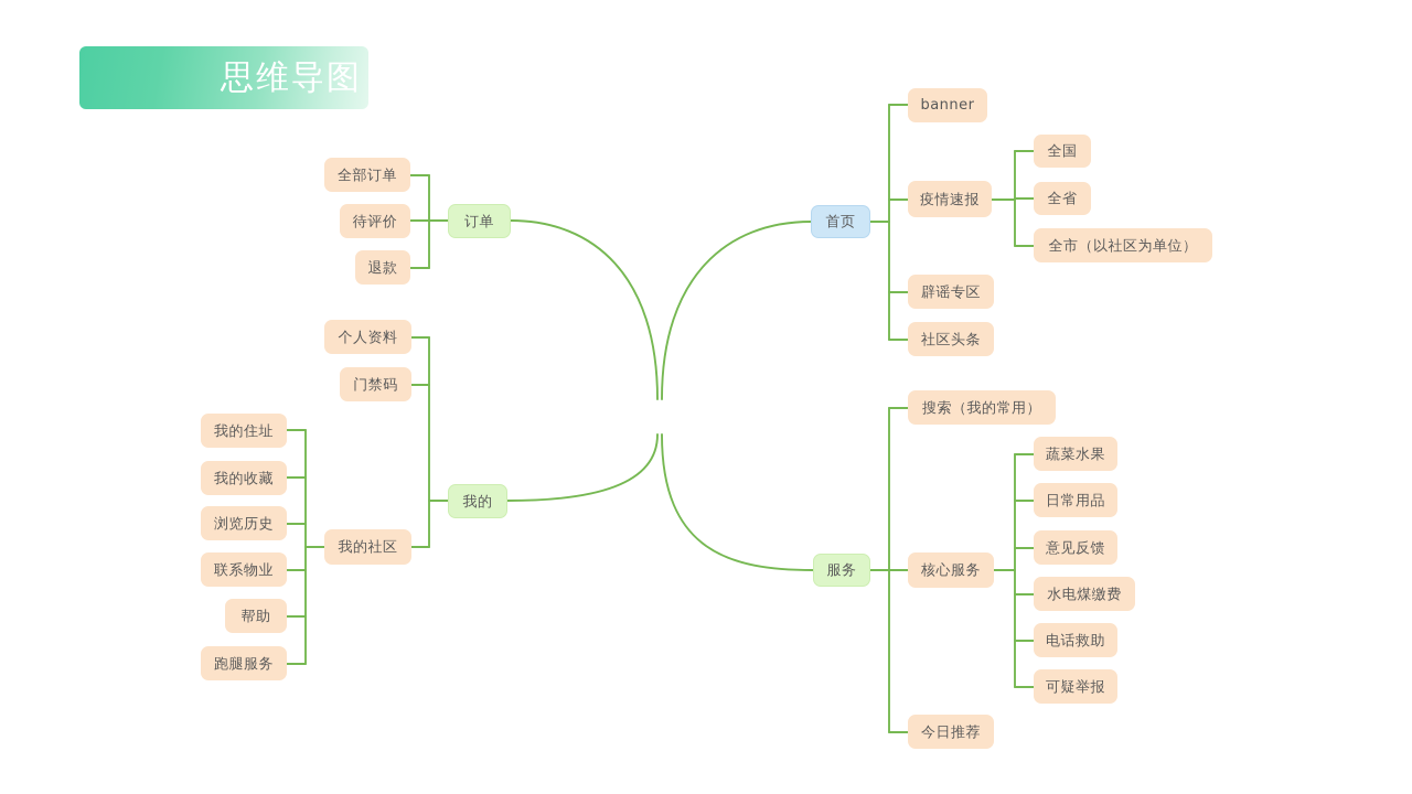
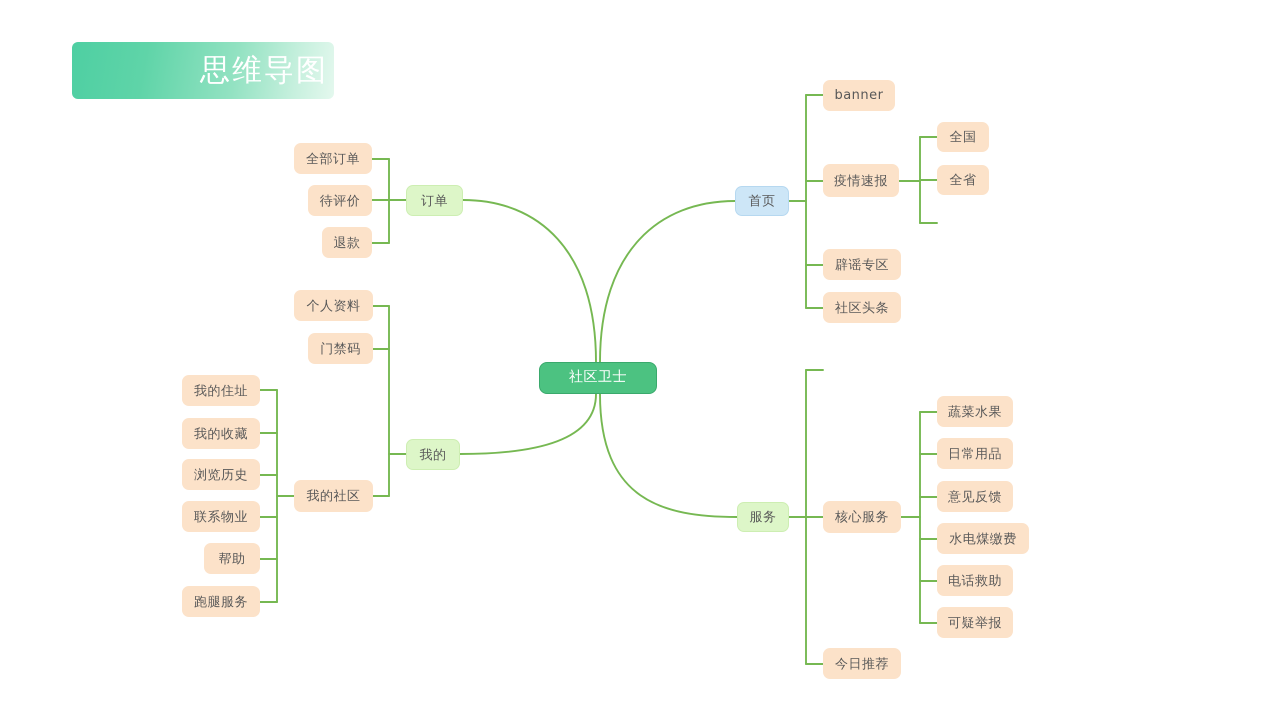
  思维导图
+ 社区卫士
  首页
  banner
  疫情速报
  全国
  全省
- 全市（以社区为单位）
  辟谣专区
  社区头条
  服务
- 搜索（我的常用）
  核心服务
  蔬菜水果
  日常用品
  意见反馈
  水电煤缴费
  电话救助
  可疑举报
  今日推荐
  订单
  全部订单
  待评价
  退款
  我的
  个人资料
  门禁码
  我的社区
  我的住址
  我的收藏
  浏览历史
  联系物业
  帮助
  跑腿服务
